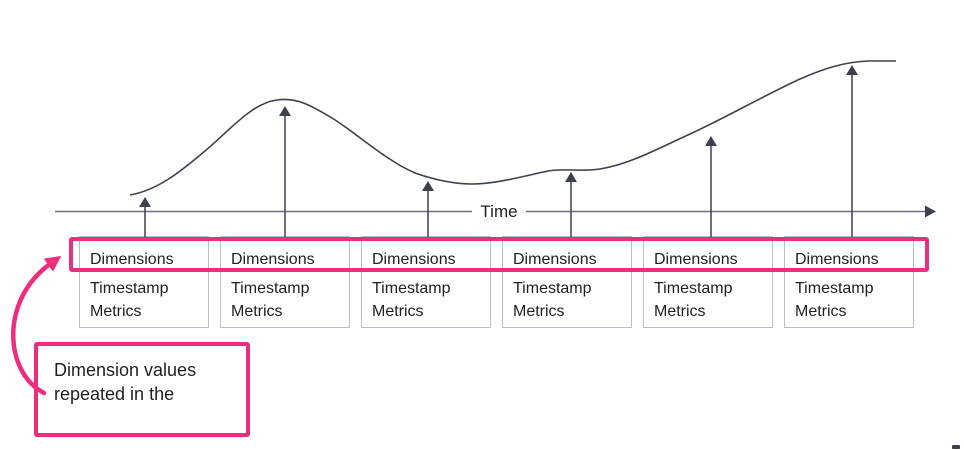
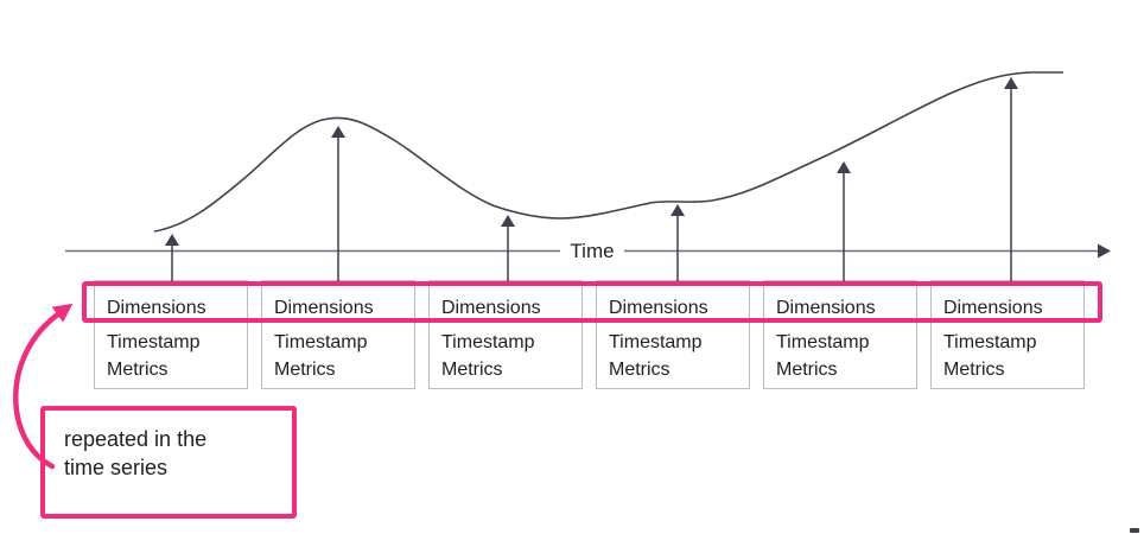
  Dimensions
  Timestamp
  Metrics
  Dimensions
  Timestamp
  Metrics
  Dimensions
  Timestamp
  Metrics
  Dimensions
  Timestamp
  Metrics
  Dimensions
  Timestamp
  Metrics
  Dimensions
  Timestamp
  Metrics
  Time
- Dimension values
  repeated in the
+ time series
